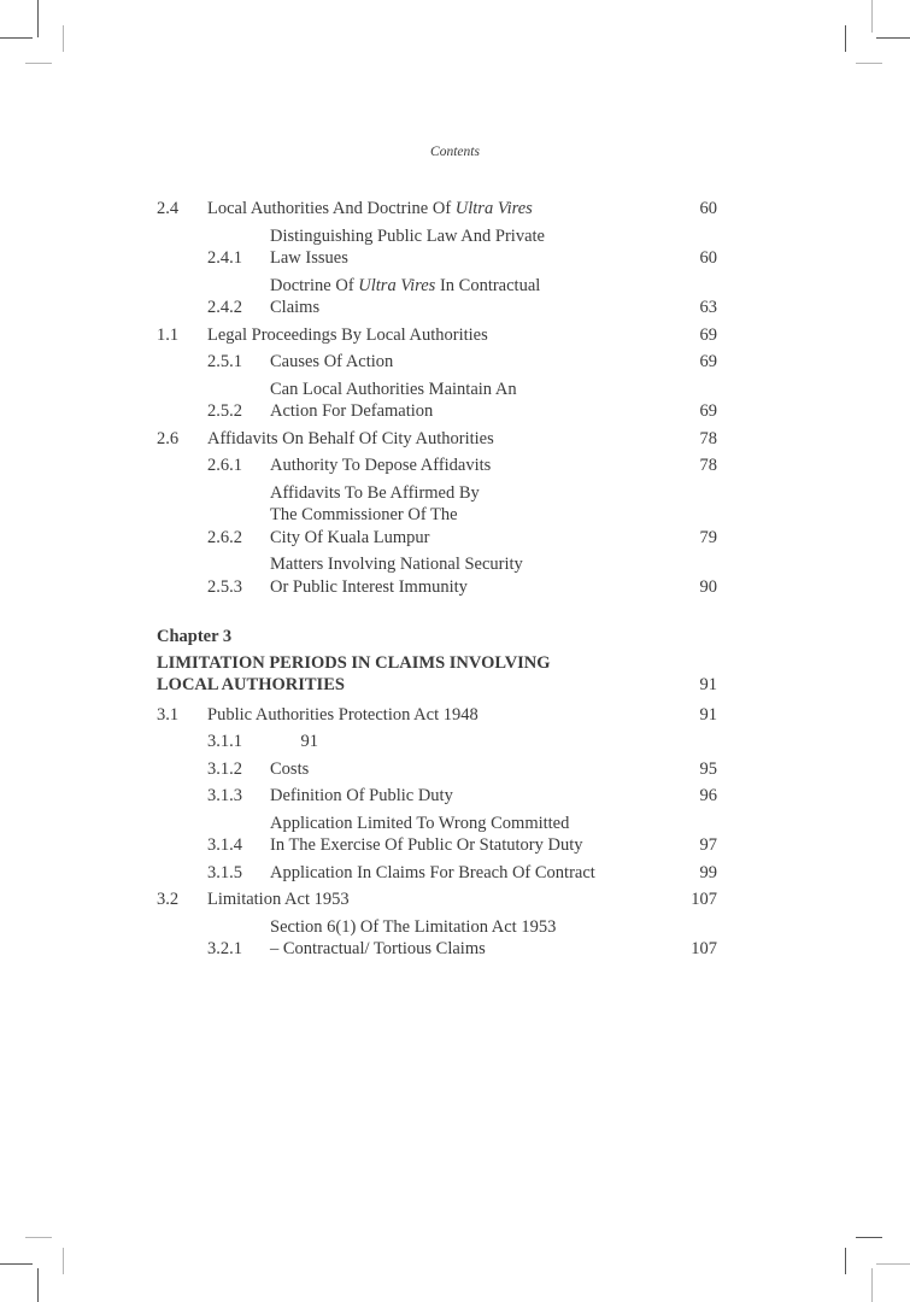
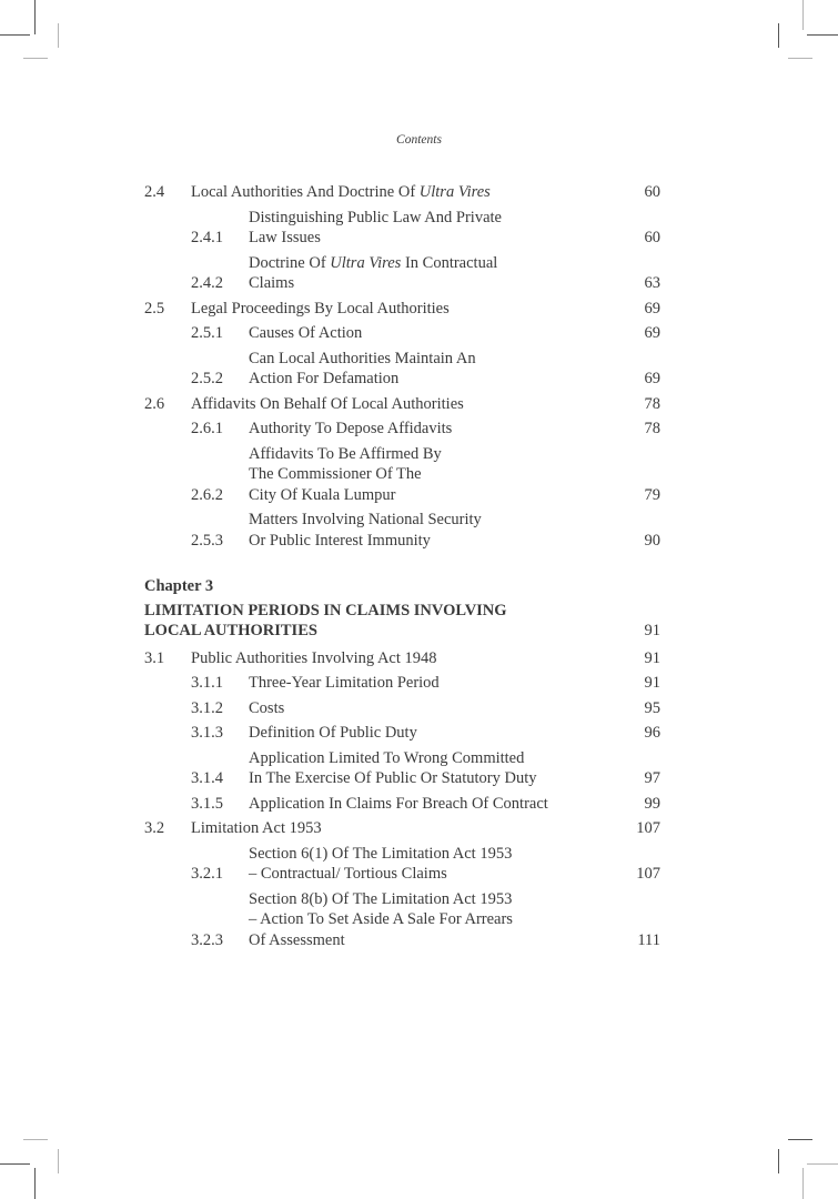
  Contents
  2.4
  Local Authorities And Doctrine Of Ultra Vires
  60
  2.4.1
  Distinguishing Public Law And Private
  Law Issues
  60
  2.4.2
  Doctrine Of Ultra Vires In Contractual
  Claims
  63
- 1.1
+ 2.5
  Legal Proceedings By Local Authorities
  69
  2.5.1
  Causes Of Action
  69
  2.5.2
  Can Local Authorities Maintain An
  Action For Defamation
  69
  2.6
- Affidavits On Behalf Of City Authorities
+ Affidavits On Behalf Of Local Authorities
  78
  2.6.1
  Authority To Depose Affidavits
  78
  2.6.2
  Affidavits To Be Affirmed By
  The Commissioner Of The
  City Of Kuala Lumpur
  79
  2.5.3
  Matters Involving National Security
  Or Public Interest Immunity
  90
  Chapter 3
  LIMITATION PERIODS IN CLAIMS INVOLVING
  LOCAL AUTHORITIES
  91
  3.1
- Public Authorities Protection Act 1948
+ Public Authorities Involving Act 1948
  91
  3.1.1
+ Three-Year Limitation Period
  91
  3.1.2
  Costs
  95
  3.1.3
  Definition Of Public Duty
  96
  3.1.4
  Application Limited To Wrong Committed
  In The Exercise Of Public Or Statutory Duty
  97
  3.1.5
  Application In Claims For Breach Of Contract
  99
  3.2
  Limitation Act 1953
  107
  3.2.1
  Section 6(1) Of The Limitation Act 1953
  – Contractual/ Tortious Claims
  107
+ 3.2.3
+ Section 8(b) Of The Limitation Act 1953
+ – Action To Set Aside A Sale For Arrears
+ Of Assessment
+ 111
